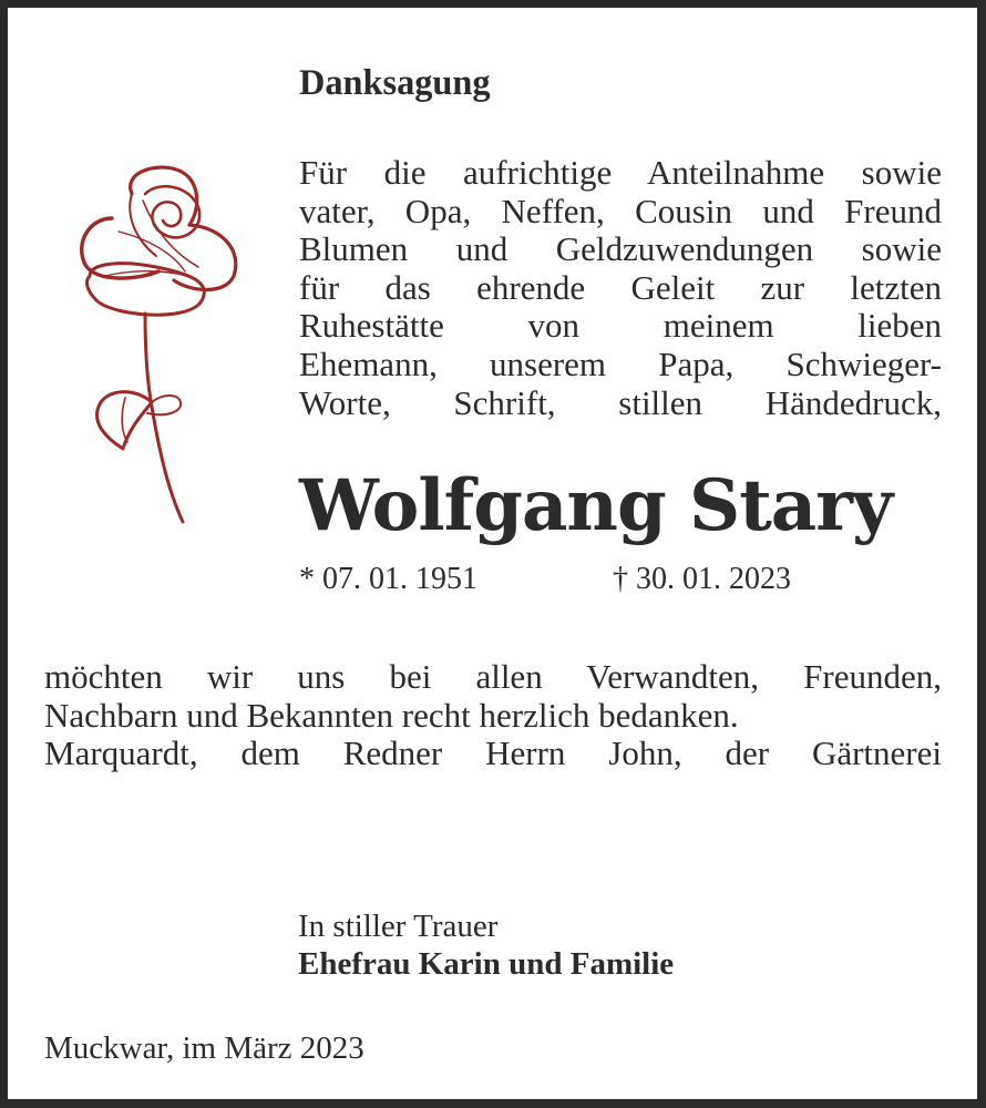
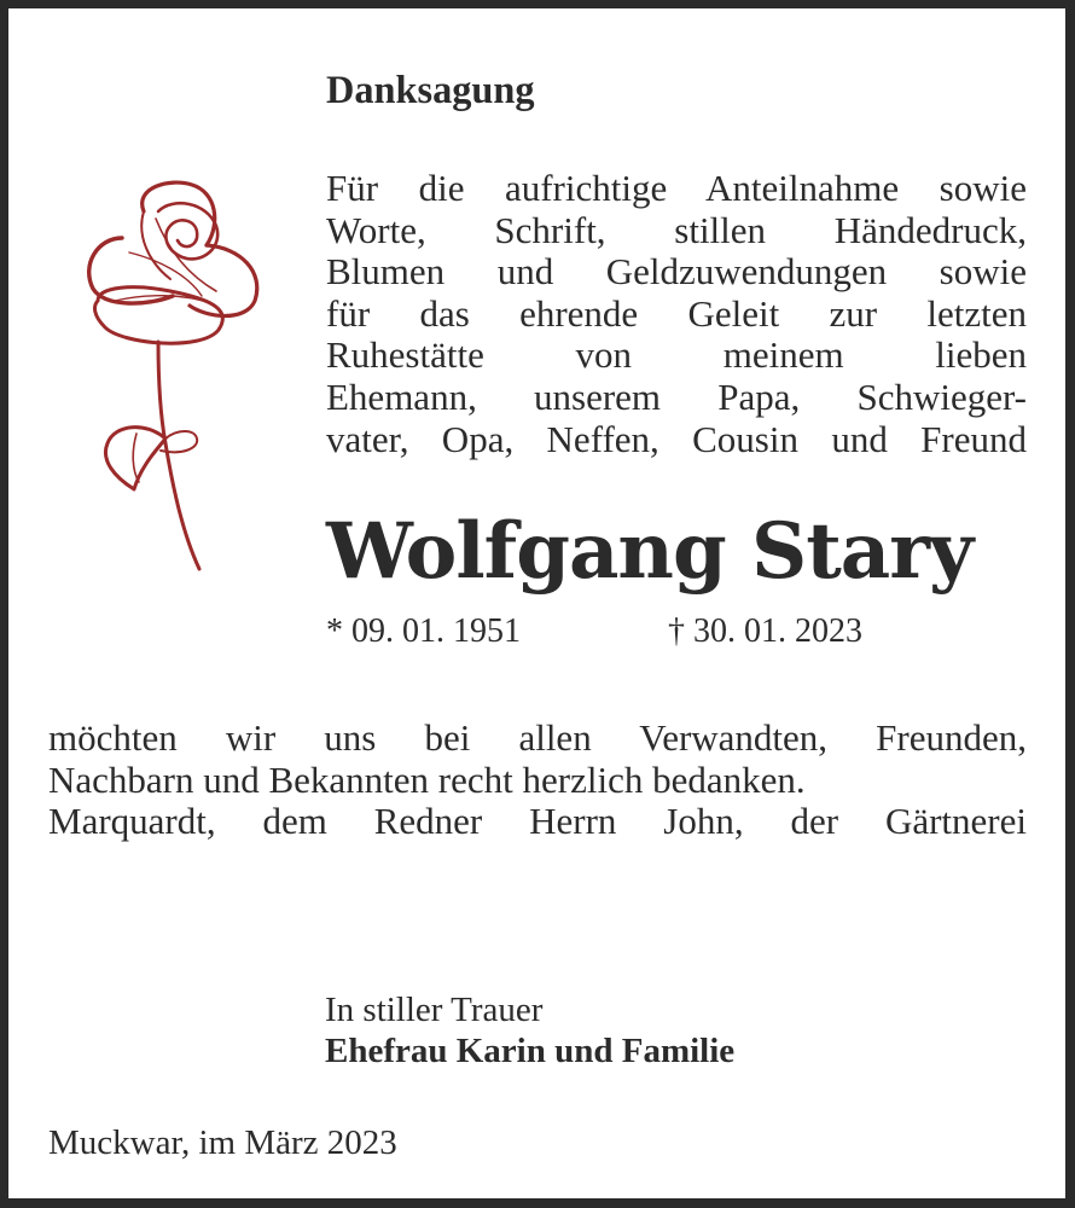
  Danksagung
  Für die aufrichtige Anteilnahme sowie
- vater, Opa, Neffen, Cousin und Freund
+ Worte, Schrift, stillen Händedruck,
  Blumen und Geldzuwendungen sowie
  für das ehrende Geleit zur letzten
  Ruhestätte von meinem lieben
  Ehemann, unserem Papa, Schwieger-
- Worte, Schrift, stillen Händedruck,
+ vater, Opa, Neffen, Cousin und Freund
  Wolfgang Stary
- * 07. 01. 1951
+ * 09. 01. 1951
  † 30. 01. 2023
  möchten wir uns bei allen Verwandten, Freunden,
  Nachbarn und Bekannten recht herzlich bedanken.
  Marquardt, dem Redner Herrn John, der Gärtnerei
  In stiller Trauer
  Ehefrau Karin und Familie
  Muckwar, im März 2023
